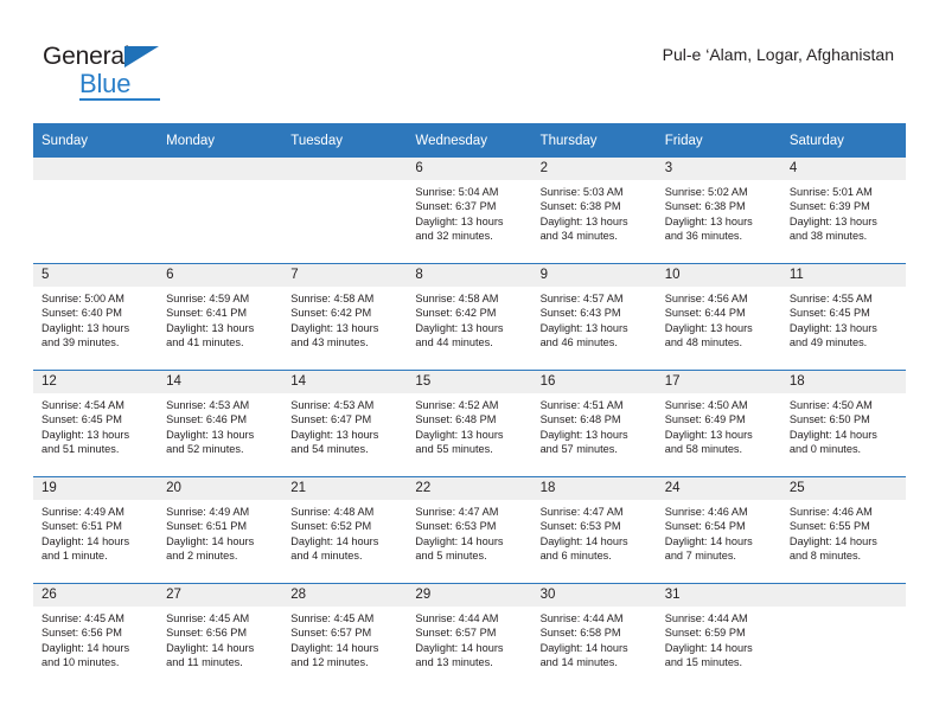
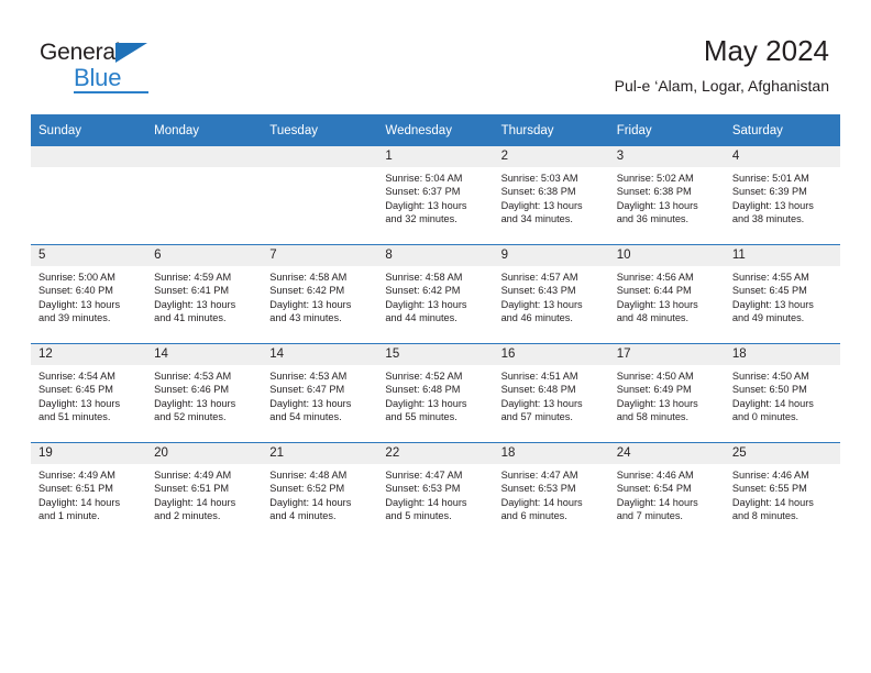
  General
  Blue
+ May 2024
  Pul-e ‘Alam, Logar, Afghanistan
  Sunday	Monday	Tuesday	Wednesday	Thursday	Friday	Saturday
- 			6 Sunrise: 5:04 AM Sunset: 6:37 PM Daylight: 13 hours and 32 minutes.	2 Sunrise: 5:03 AM Sunset: 6:38 PM Daylight: 13 hours and 34 minutes.	3 Sunrise: 5:02 AM Sunset: 6:38 PM Daylight: 13 hours and 36 minutes.	4 Sunrise: 5:01 AM Sunset: 6:39 PM Daylight: 13 hours and 38 minutes.
+ 			1 Sunrise: 5:04 AM Sunset: 6:37 PM Daylight: 13 hours and 32 minutes.	2 Sunrise: 5:03 AM Sunset: 6:38 PM Daylight: 13 hours and 34 minutes.	3 Sunrise: 5:02 AM Sunset: 6:38 PM Daylight: 13 hours and 36 minutes.	4 Sunrise: 5:01 AM Sunset: 6:39 PM Daylight: 13 hours and 38 minutes.
  5 Sunrise: 5:00 AM Sunset: 6:40 PM Daylight: 13 hours and 39 minutes.	6 Sunrise: 4:59 AM Sunset: 6:41 PM Daylight: 13 hours and 41 minutes.	7 Sunrise: 4:58 AM Sunset: 6:42 PM Daylight: 13 hours and 43 minutes.	8 Sunrise: 4:58 AM Sunset: 6:42 PM Daylight: 13 hours and 44 minutes.	9 Sunrise: 4:57 AM Sunset: 6:43 PM Daylight: 13 hours and 46 minutes.	10 Sunrise: 4:56 AM Sunset: 6:44 PM Daylight: 13 hours and 48 minutes.	11 Sunrise: 4:55 AM Sunset: 6:45 PM Daylight: 13 hours and 49 minutes.
  12 Sunrise: 4:54 AM Sunset: 6:45 PM Daylight: 13 hours and 51 minutes.	14 Sunrise: 4:53 AM Sunset: 6:46 PM Daylight: 13 hours and 52 minutes.	14 Sunrise: 4:53 AM Sunset: 6:47 PM Daylight: 13 hours and 54 minutes.	15 Sunrise: 4:52 AM Sunset: 6:48 PM Daylight: 13 hours and 55 minutes.	16 Sunrise: 4:51 AM Sunset: 6:48 PM Daylight: 13 hours and 57 minutes.	17 Sunrise: 4:50 AM Sunset: 6:49 PM Daylight: 13 hours and 58 minutes.	18 Sunrise: 4:50 AM Sunset: 6:50 PM Daylight: 14 hours and 0 minutes.
  19 Sunrise: 4:49 AM Sunset: 6:51 PM Daylight: 14 hours and 1 minute.	20 Sunrise: 4:49 AM Sunset: 6:51 PM Daylight: 14 hours and 2 minutes.	21 Sunrise: 4:48 AM Sunset: 6:52 PM Daylight: 14 hours and 4 minutes.	22 Sunrise: 4:47 AM Sunset: 6:53 PM Daylight: 14 hours and 5 minutes.	18 Sunrise: 4:47 AM Sunset: 6:53 PM Daylight: 14 hours and 6 minutes.	24 Sunrise: 4:46 AM Sunset: 6:54 PM Daylight: 14 hours and 7 minutes.	25 Sunrise: 4:46 AM Sunset: 6:55 PM Daylight: 14 hours and 8 minutes.
- 26 Sunrise: 4:45 AM Sunset: 6:56 PM Daylight: 14 hours and 10 minutes.	27 Sunrise: 4:45 AM Sunset: 6:56 PM Daylight: 14 hours and 11 minutes.	28 Sunrise: 4:45 AM Sunset: 6:57 PM Daylight: 14 hours and 12 minutes.	29 Sunrise: 4:44 AM Sunset: 6:57 PM Daylight: 14 hours and 13 minutes.	30 Sunrise: 4:44 AM Sunset: 6:58 PM Daylight: 14 hours and 14 minutes.	31 Sunrise: 4:44 AM Sunset: 6:59 PM Daylight: 14 hours and 15 minutes.
